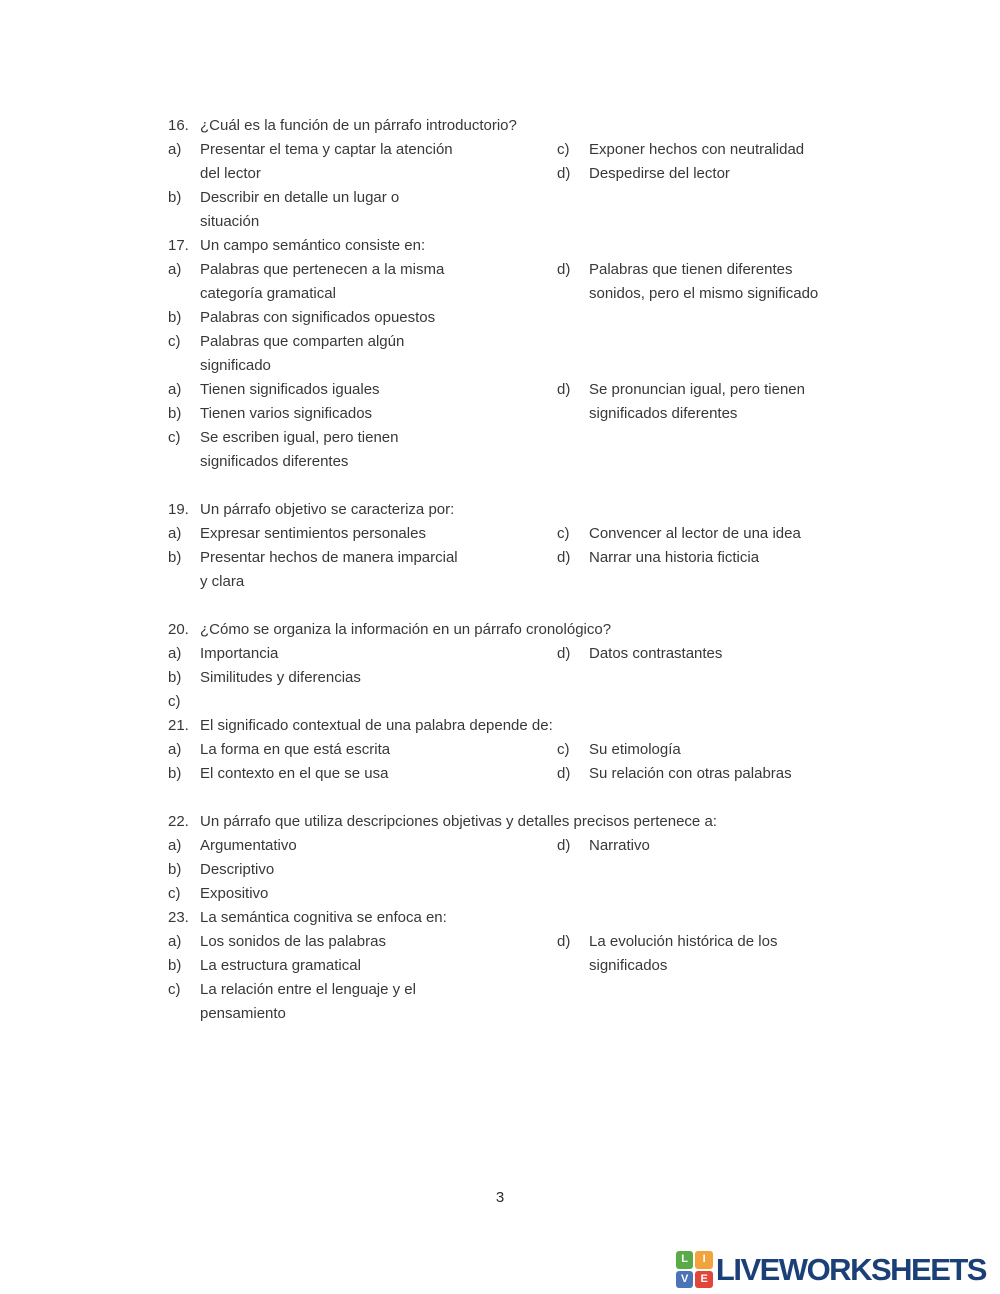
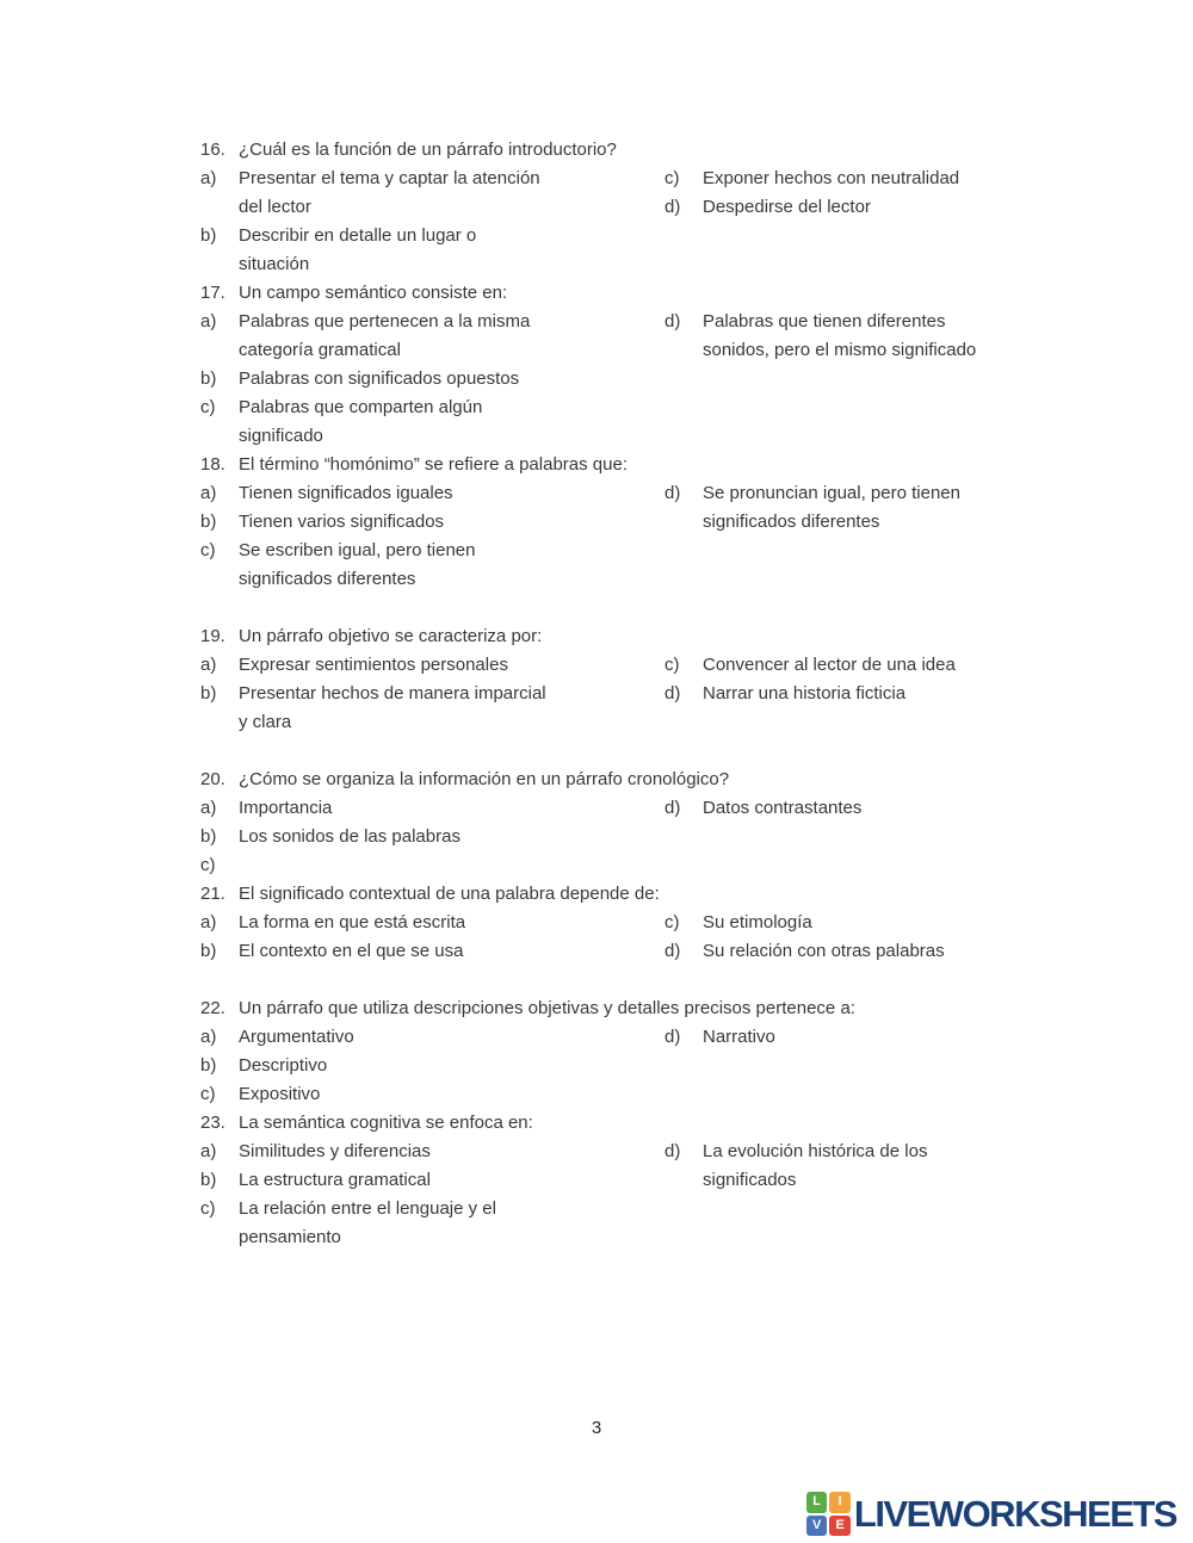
  16.
  ¿Cuál es la función de un párrafo introductorio?
  a)
  Presentar el tema y captar la atención
  del lector
  b)
  Describir en detalle un lugar o
  situación
  c)
  Exponer hechos con neutralidad
  d)
  Despedirse del lector
  17.
  Un campo semántico consiste en:
  a)
  Palabras que pertenecen a la misma
  categoría gramatical
  b)
  Palabras con significados opuestos
  c)
  Palabras que comparten algún
  significado
  d)
  Palabras que tienen diferentes
  sonidos, pero el mismo significado
+ 18.
+ El término “homónimo” se refiere a palabras que:
  a)
  Tienen significados iguales
  b)
  Tienen varios significados
  c)
  Se escriben igual, pero tienen
  significados diferentes
  d)
  Se pronuncian igual, pero tienen
  significados diferentes
  19.
  Un párrafo objetivo se caracteriza por:
  a)
  Expresar sentimientos personales
  b)
  Presentar hechos de manera imparcial
  y clara
  c)
  Convencer al lector de una idea
  d)
  Narrar una historia ficticia
  20.
  ¿Cómo se organiza la información en un párrafo cronológico?
  a)
  Importancia
  b)
- Similitudes y diferencias
+ Los sonidos de las palabras
  c)
  d)
  Datos contrastantes
  21.
  El significado contextual de una palabra depende de:
  a)
  La forma en que está escrita
  b)
  El contexto en el que se usa
  c)
  Su etimología
  d)
  Su relación con otras palabras
  22.
  Un párrafo que utiliza descripciones objetivas y detalles precisos pertenece a:
  a)
  Argumentativo
  b)
  Descriptivo
  c)
  Expositivo
  d)
  Narrativo
  23.
  La semántica cognitiva se enfoca en:
  a)
- Los sonidos de las palabras
+ Similitudes y diferencias
  b)
  La estructura gramatical
  c)
  La relación entre el lenguaje y el
  pensamiento
  d)
  La evolución histórica de los
  significados
  3
  L
  I
  V
  E
  LIVEWORKSHEETS
